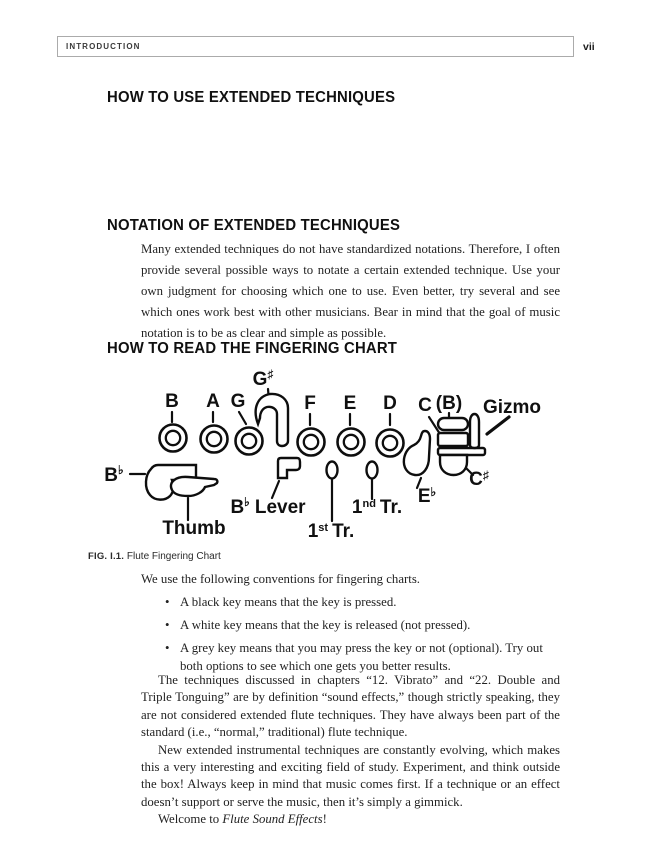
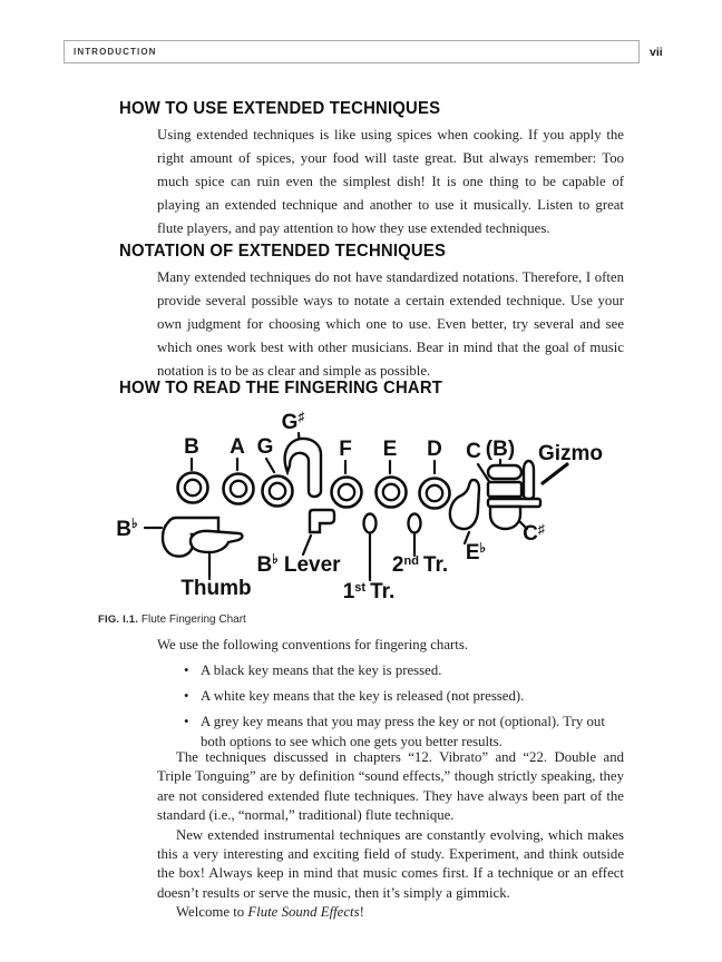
  INTRODUCTION
  vii
  HOW TO USE EXTENDED TECHNIQUES
+ Using extended techniques is like using spices when cooking. If you apply the right amount of spices, your food will taste great. But always remember: Too much spice can ruin even the simplest dish! It is one thing to be capable of playing an extended technique and another to use it musically. Listen to great flute players, and pay attention to how they use extended techniques.
  NOTATION OF EXTENDED TECHNIQUES
  Many extended techniques do not have standardized notations. Therefore, I often provide several possible ways to notate a certain extended technique. Use your own judgment for choosing which one to use. Even better, try several and see which ones work best with other musicians. Bear in mind that the goal of music notation is to be as clear and simple as possible.
  HOW TO READ THE FINGERING CHART
  B
  A
  G
  G♯
  F
  E
  D
  C
  (B)
  Gizmo
  C♯
  E♭
  B♭
  Thumb
  B♭ Lever
  1st Tr.
- 1nd Tr.
+ 2nd Tr.
  FIG. I.1. Flute Fingering Chart
  We use the following conventions for fingering charts.
  •
  A black key means that the key is pressed.
  •
  A white key means that the key is released (not pressed).
  •
  A grey key means that you may press the key or not (optional). Try out both options to see which one gets you better results.
  The techniques discussed in chapters “12. Vibrato” and “22. Double and Triple Tonguing” are by definition “sound effects,” though strictly speaking, they are not considered extended flute techniques. They have always been part of the standard (i.e., “normal,” traditional) flute technique.
- New extended instrumental techniques are constantly evolving, which makes this a very interesting and exciting field of study. Experiment, and think outside the box! Always keep in mind that music comes first. If a technique or an effect doesn’t support or serve the music, then it’s simply a gimmick.
+ New extended instrumental techniques are constantly evolving, which makes this a very interesting and exciting field of study. Experiment, and think outside the box! Always keep in mind that music comes first. If a technique or an effect doesn’t results or serve the music, then it’s simply a gimmick.
  Welcome to Flute Sound Effects!
